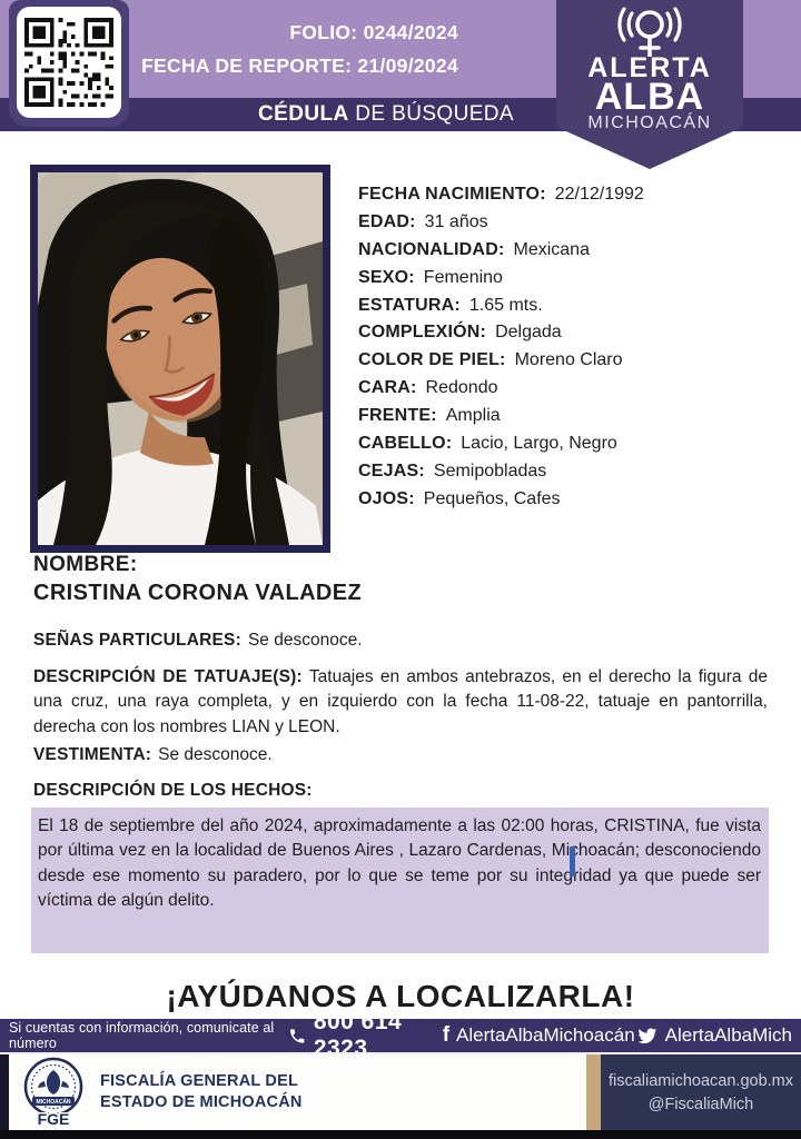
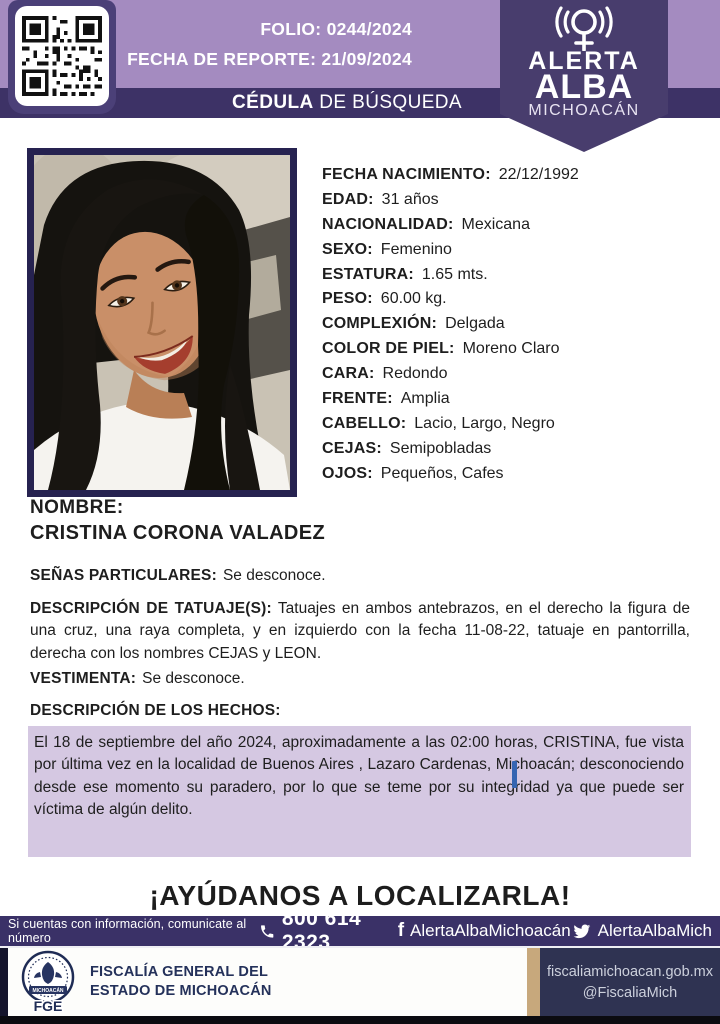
  FOLIO: 0244/2024
  FECHA DE REPORTE: 21/09/2024
  CÉDULA DE BÚSQUEDA
  ALERTA
  ALBA
  MICHOACÁN
  FECHA NACIMIENTO: 22/12/1992
  EDAD: 31 años
  NACIONALIDAD: Mexicana
  SEXO: Femenino
  ESTATURA: 1.65 mts.
+ PESO: 60.00 kg.
  COMPLEXIÓN: Delgada
  COLOR DE PIEL: Moreno Claro
  CARA: Redondo
  FRENTE: Amplia
  CABELLO: Lacio, Largo, Negro
  CEJAS: Semipobladas
  OJOS: Pequeños, Cafes
  NOMBRE:
  CRISTINA CORONA VALADEZ
  SEÑAS PARTICULARES: Se desconoce.
- DESCRIPCIÓN DE TATUAJE(S): Tatuajes en ambos antebrazos, en el derecho la figura de una cruz, una raya completa, y en izquierdo con la fecha 11-08-22, tatuaje en pantorrilla, derecha con los nombres LIAN y LEON.
+ DESCRIPCIÓN DE TATUAJE(S): Tatuajes en ambos antebrazos, en el derecho la figura de una cruz, una raya completa, y en izquierdo con la fecha 11-08-22, tatuaje en pantorrilla, derecha con los nombres CEJAS y LEON.
  VESTIMENTA: Se desconoce.
  DESCRIPCIÓN DE LOS HECHOS:
  El 18 de septiembre del año 2024, aproximadamente a las 02:00 horas, CRISTINA, fue vista por última vez en la localidad de Buenos Aires , Lazaro Cardenas, Mihoacán; desconociendo desde ese momento su paradero, por lo que se teme por su integridad ya que puede ser víctima de algún delito.
  ¡AYÚDANOS A LOCALIZARLA!
  Si cuentas con información, comunicate al número
  800 614 2323
  f
  AlertaAlbaMichoacán
  AlertaAlbaMich
  FGE
  FISCALÍA GENERAL DEL
  ESTADO DE MICHOACÁN
  fiscaliamichoacan.gob.mx
  @FiscaliaMich
